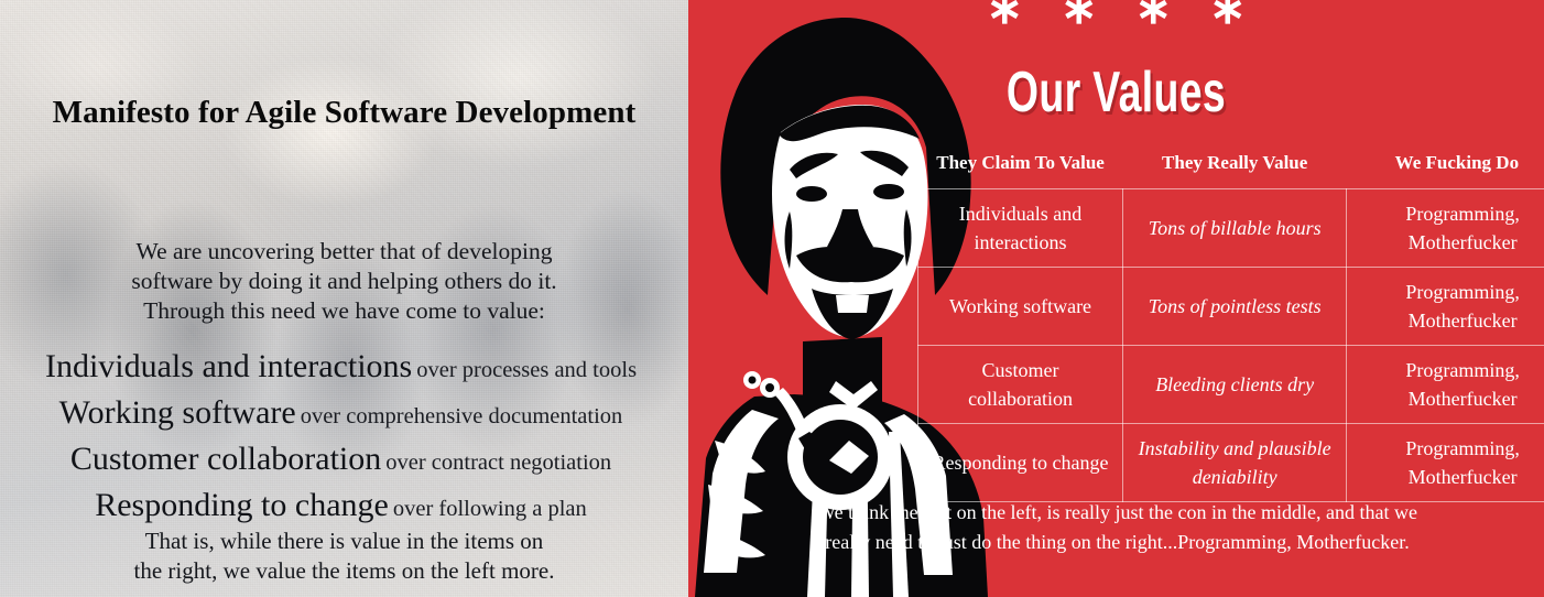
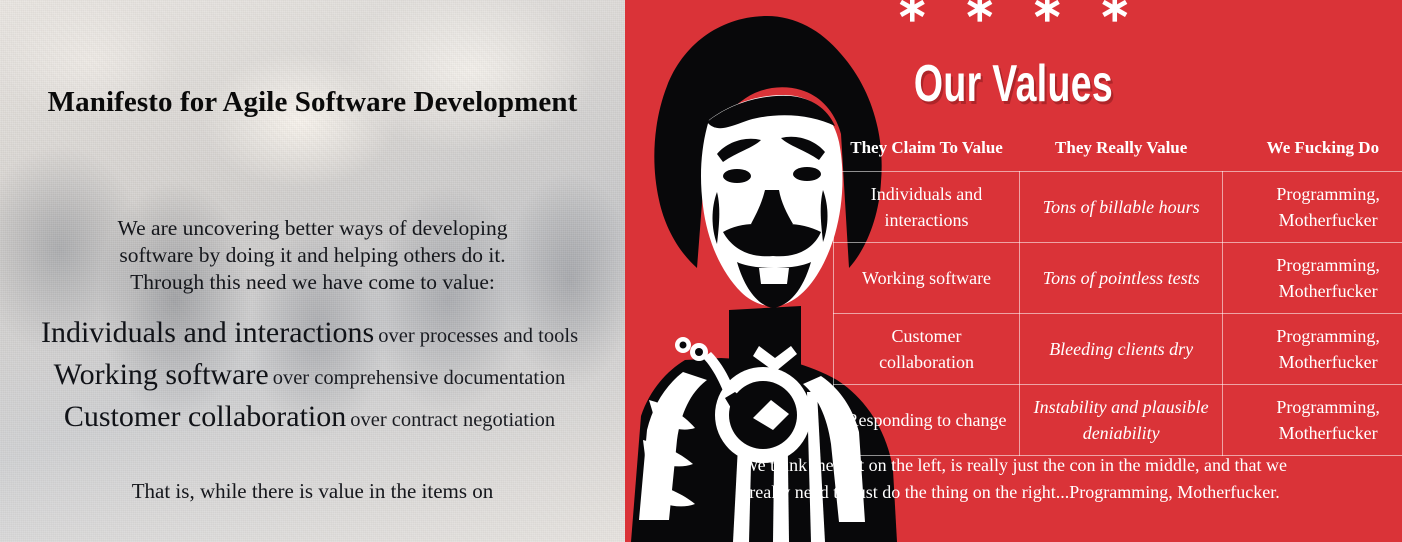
  Manifesto for Agile Software Development
- We are uncovering better that of developing
+ We are uncovering better ways of developing
  software by doing it and helping others do it.
  Through this need we have come to value:
  Individuals and interactions over processes and tools
  Working software over comprehensive documentation
  Customer collaboration over contract negotiation
- Responding to change over following a plan
  That is, while there is value in the items on
- the right, we value the items on the left more.
  ∗ ∗ ∗ ∗
  Our Values
  They Claim To Value	They Really Value	We Fucking Do
  Individuals and interactions	Tons of billable hours	Programming, Motherfucker
  Working software	Tons of pointless tests	Programming, Motherfucker
  Customer collaboration	Bleeding clients dry	Programming, Motherfucker
  Responding to change	Instability and plausible deniability	Programming, Motherfucker
  We think the shit on the left, is really just the con in the middle, and that we
  really need to just do the thing on the right...Programming, Motherfucker.
